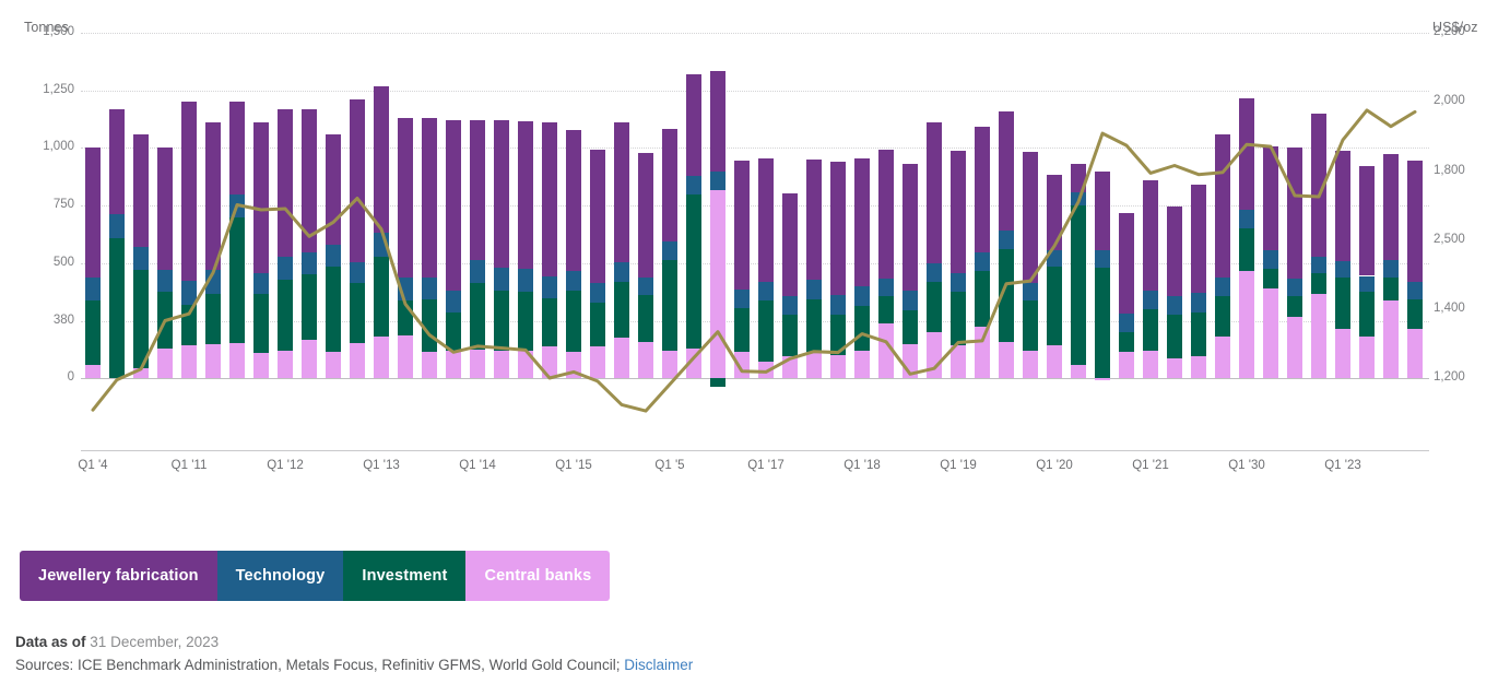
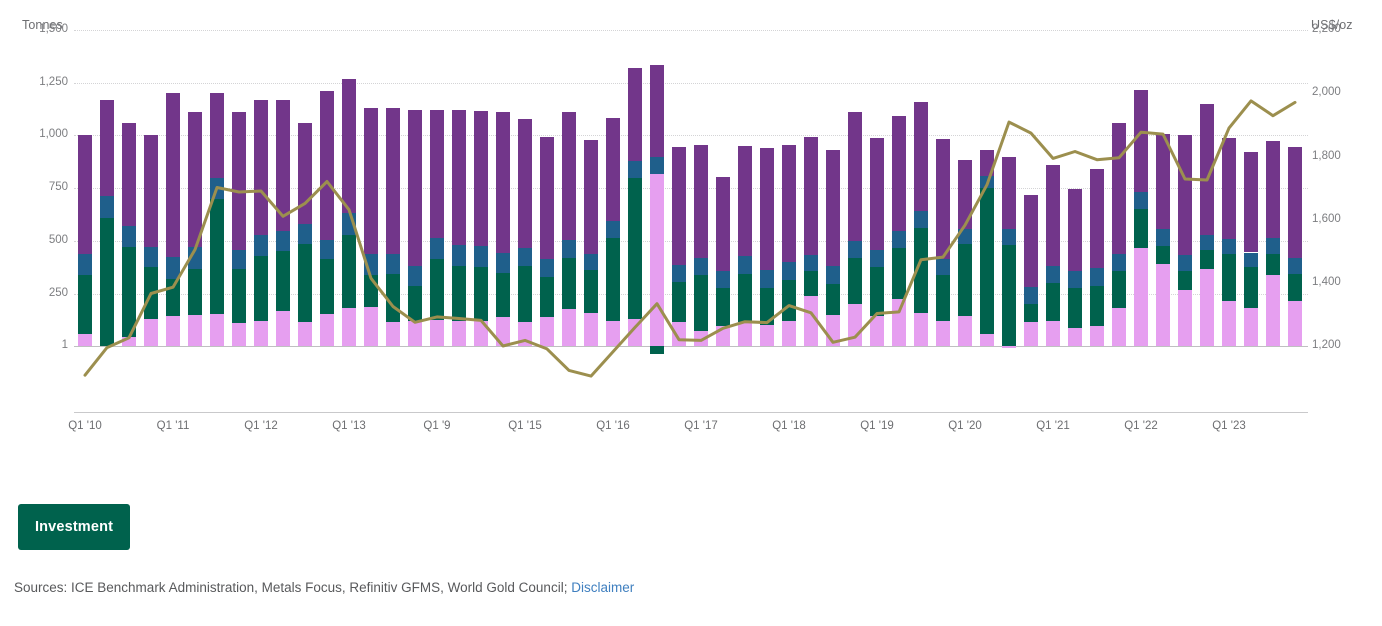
  Tonnes
  US$/oz
- 0
+ 1
- 380
+ 250
  500
  750
  1,000
  1,250
  1,500
  1,200
  1,400
- 2,500
+ 1,600
  1,800
  2,000
  2,200
- Q1 '4
+ Q1 '10
  Q1 '11
  Q1 '12
  Q1 '13
- Q1 '14
+ Q1 '9
  Q1 '15
- Q1 '5
+ Q1 '16
  Q1 '17
  Q1 '18
  Q1 '19
  Q1 '20
  Q1 '21
- Q1 '30
+ Q1 '22
  Q1 '23
- Jewellery fabrication
- Technology
  Investment
- Central banks
- Data as of 31 December, 2023
  Sources: ICE Benchmark Administration, Metals Focus, Refinitiv GFMS, World Gold Council; Disclaimer
